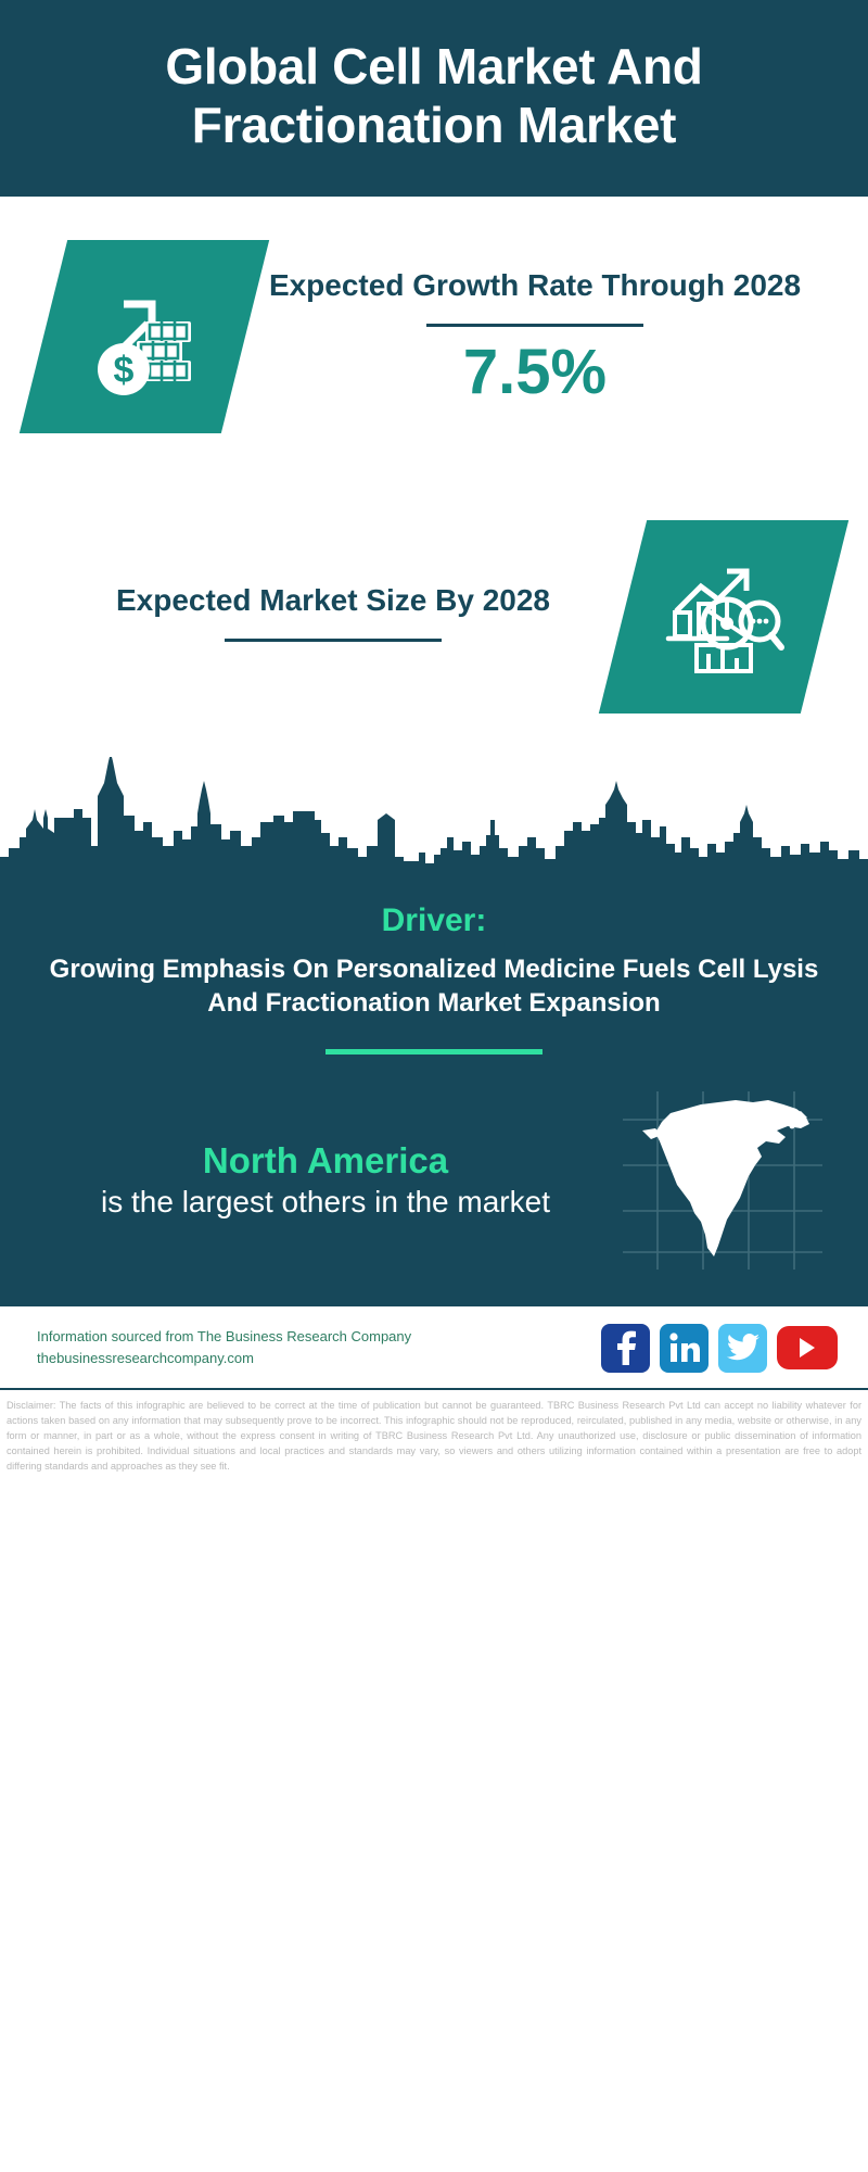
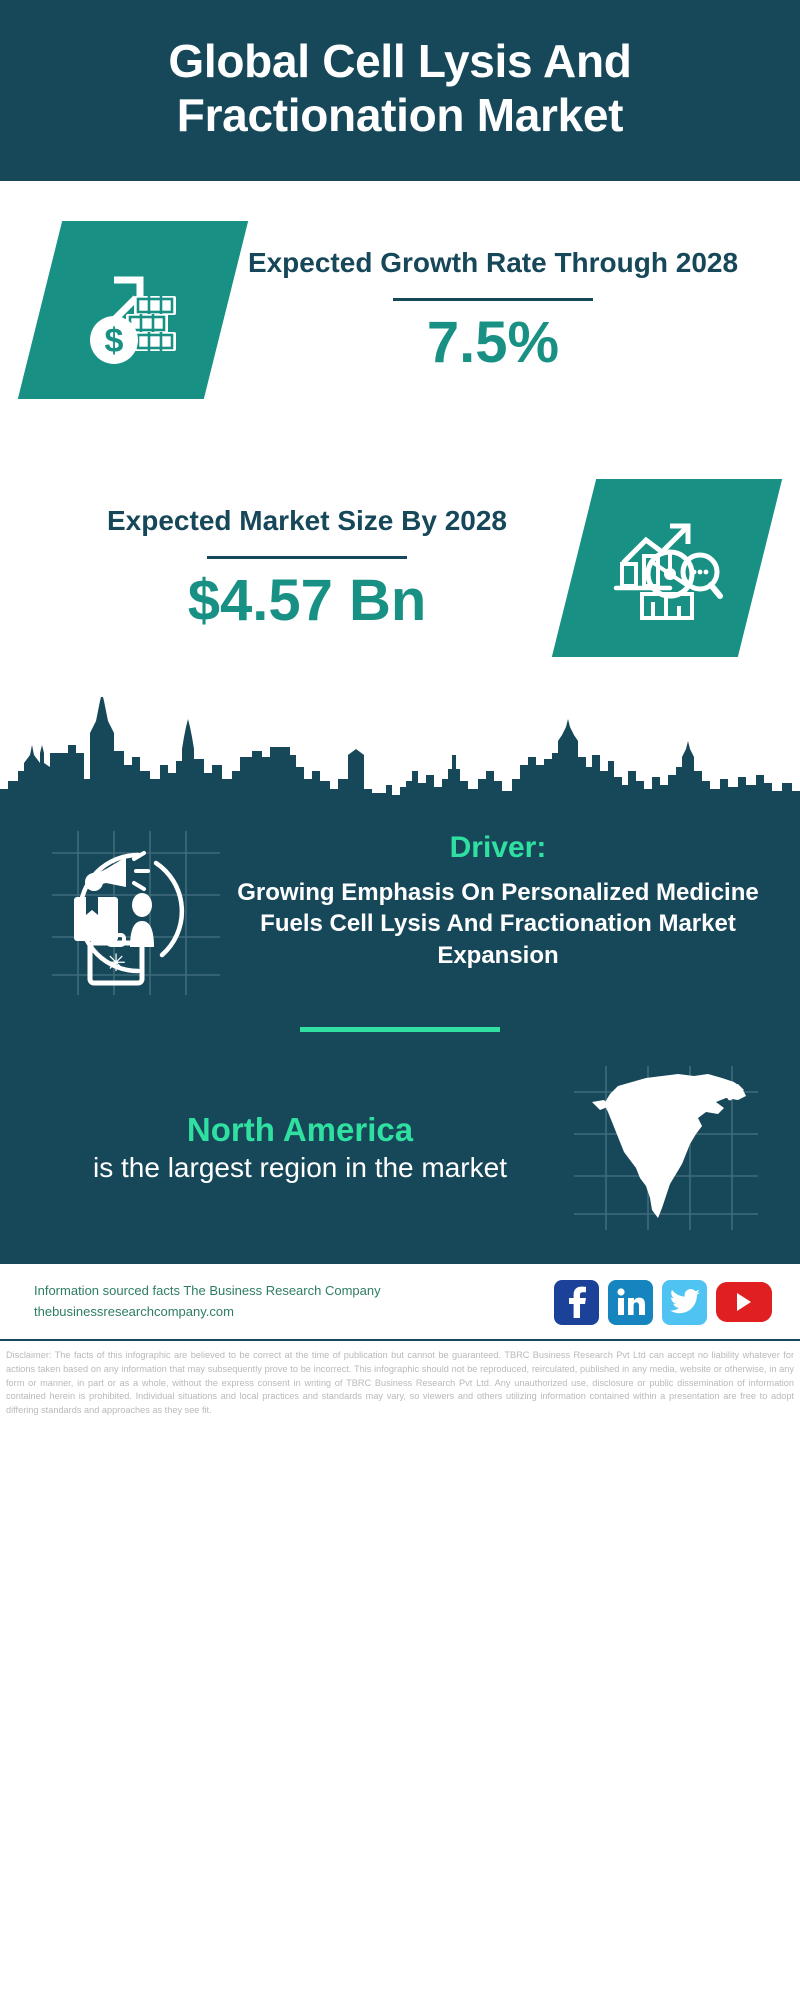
- Global Cell Market And Fractionation Market
+ Global Cell Lysis And Fractionation Market
  $
  Expected Growth Rate Through 2028
  7.5%
  Expected Market Size By 2028
+ $4.57 Bn
+ ✳
  Driver:
  Growing Emphasis On Personalized Medicine Fuels Cell Lysis And Fractionation Market Expansion
  North America
- is the largest others in the market
+ is the largest region in the market
- Information sourced from The Business Research Company
+ Information sourced facts The Business Research Company
  thebusinessresearchcompany.com
  Disclaimer: The facts of this infographic are believed to be correct at the time of publication but cannot be guaranteed. TBRC Business Research Pvt Ltd can accept no liability whatever for actions taken based on any information that may subsequently prove to be incorrect. This infographic should not be reproduced, reirculated, published in any media, website or otherwise, in any form or manner, in part or as a whole, without the express consent in writing of TBRC Business Research Pvt Ltd. Any unauthorized use, disclosure or public dissemination of information contained herein is prohibited. Individual situations and local practices and standards may vary, so viewers and others utilizing information contained within a presentation are free to adopt differing standards and approaches as they see fit.
